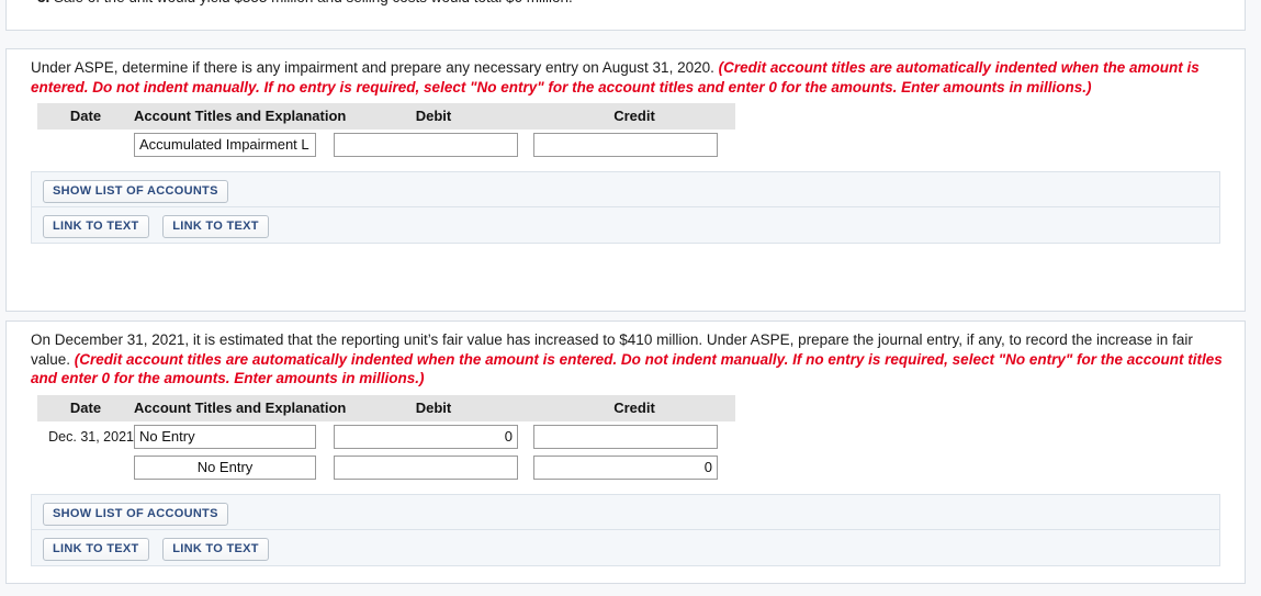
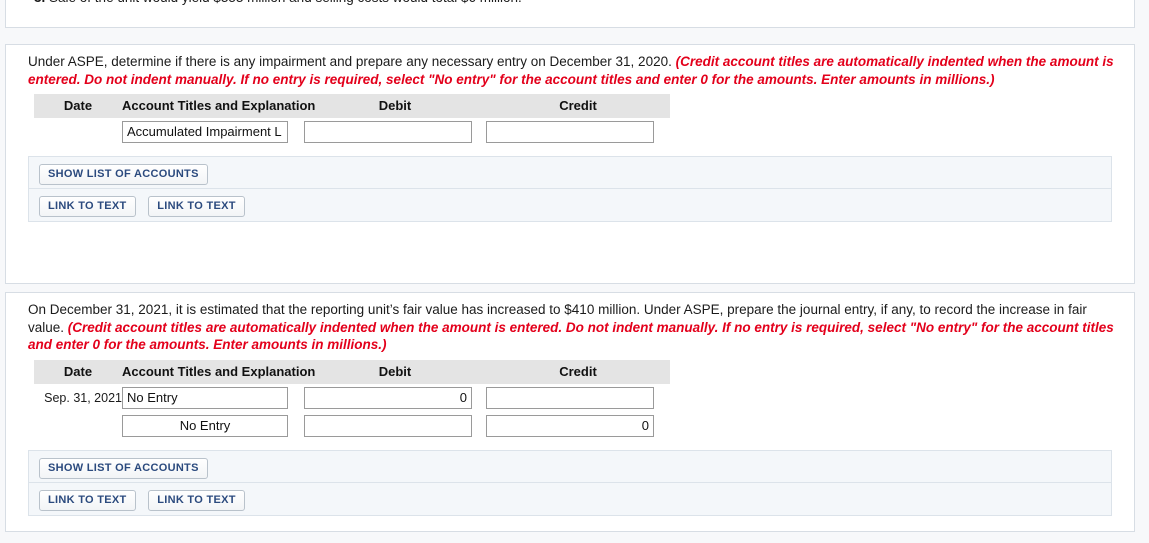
- Under ASPE, determine if there is any impairment and prepare any necessary entry on August 31, 2020. (Credit account titles are automatically indented when the amount is entered. Do not indent manually. If no entry is required, select "No entry" for the account titles and enter 0 for the amounts. Enter amounts in millions.)
+ Under ASPE, determine if there is any impairment and prepare any necessary entry on December 31, 2020. (Credit account titles are automatically indented when the amount is entered. Do not indent manually. If no entry is required, select "No entry" for the account titles and enter 0 for the amounts. Enter amounts in millions.)
  Date	Account Titles and Explanation	Debit	Credit
  	Accumulated Impairment L
  SHOW LIST OF ACCOUNTS
  LINK TO TEXT LINK TO TEXT
  On December 31, 2021, it is estimated that the reporting unit’s fair value has increased to $410 million. Under ASPE, prepare the journal entry, if any, to record the increase in fair value. (Credit account titles are automatically indented when the amount is entered. Do not indent manually. If no entry is required, select "No entry" for the account titles and enter 0 for the amounts. Enter amounts in millions.)
  Date	Account Titles and Explanation	Debit	Credit
- Dec. 31, 2021	No Entry	0
+ Sep. 31, 2021	No Entry	0
  	No Entry		0
  SHOW LIST OF ACCOUNTS
  LINK TO TEXT LINK TO TEXT
